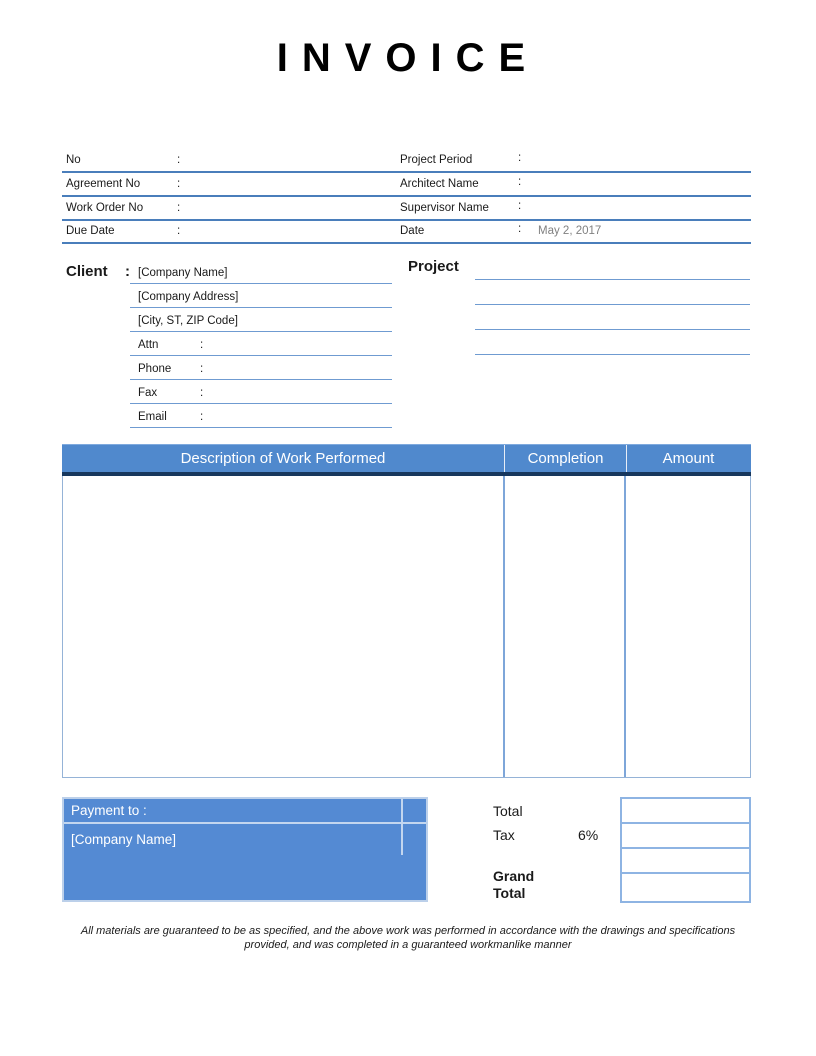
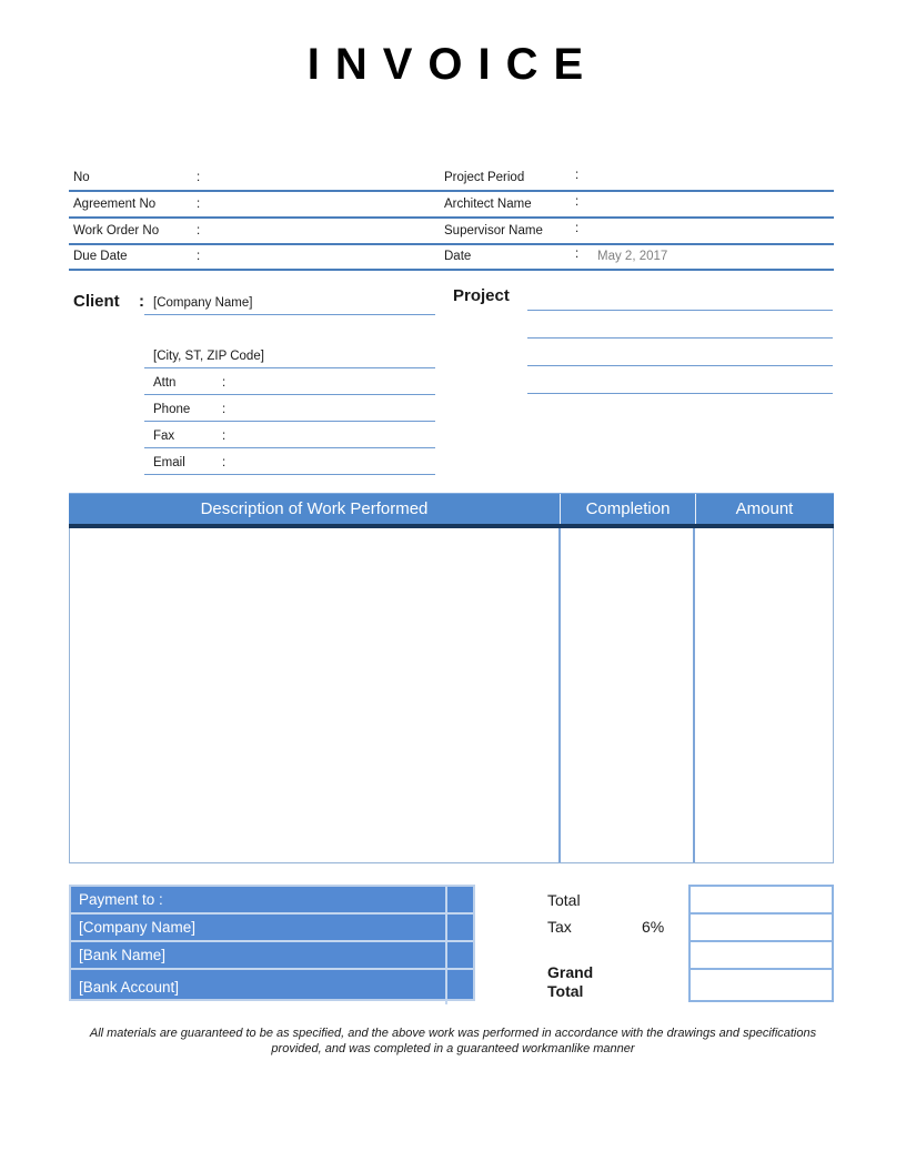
  INVOICE
  No
  :
  Project Period
  :
  Agreement No
  :
  Architect Name
  :
  Work Order No
  :
  Supervisor Name
  :
  Due Date
  :
  Date
  :
  May 2, 2017
  Client
  :
  [Company Name]
- [Company Address]
  [City, ST, ZIP Code]
  Attn
  :
  Phone
  :
  Fax
  :
  Email
  :
  Project
  Description of Work Performed
  Completion
  Amount
  Payment to :
  [Company Name]
+ [Bank Name]
+ [Bank Account]
  Total
  Tax
  6%
  Grand Total
  All materials are guaranteed to be as specified, and the above work was performed in accordance with the drawings and specifications provided, and was completed in a guaranteed workmanlike manner
